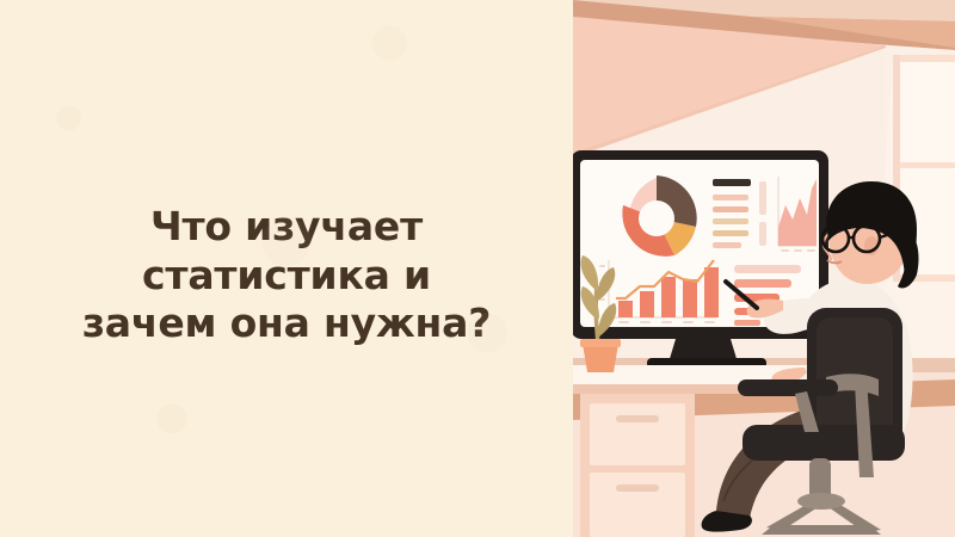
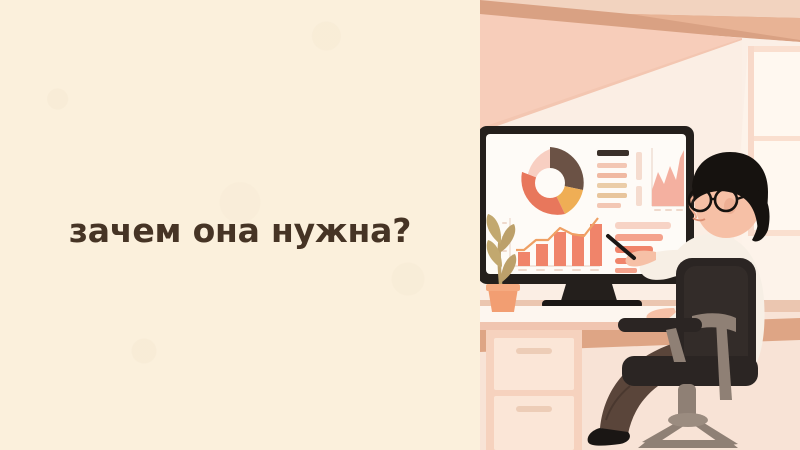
- Что изучает
- статистика и
  зачем она нужна?
